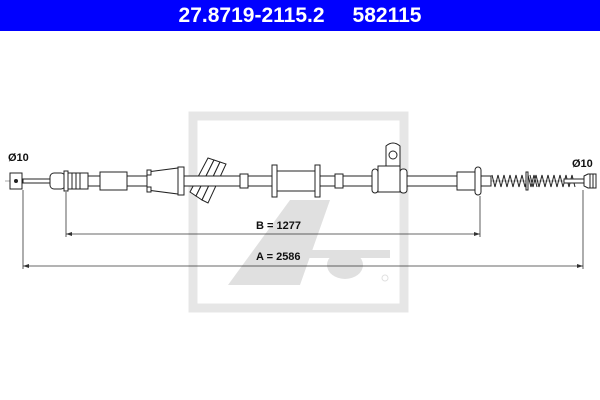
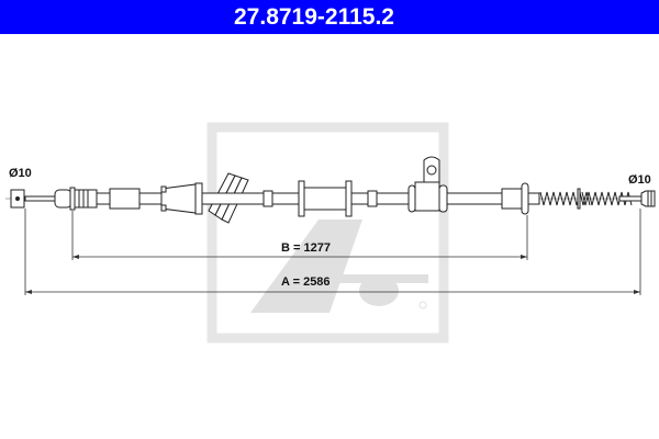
  27.8719-2115.2
- 582115
  Ø10
  Ø10
  B = 1277
  A = 2586
